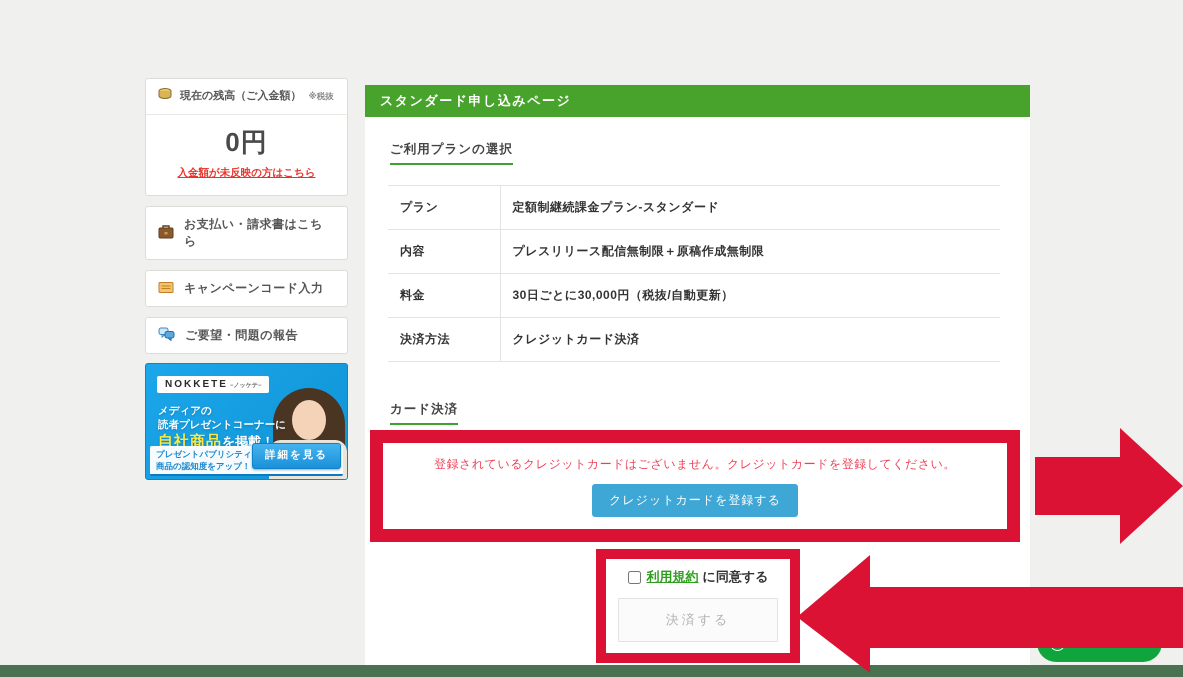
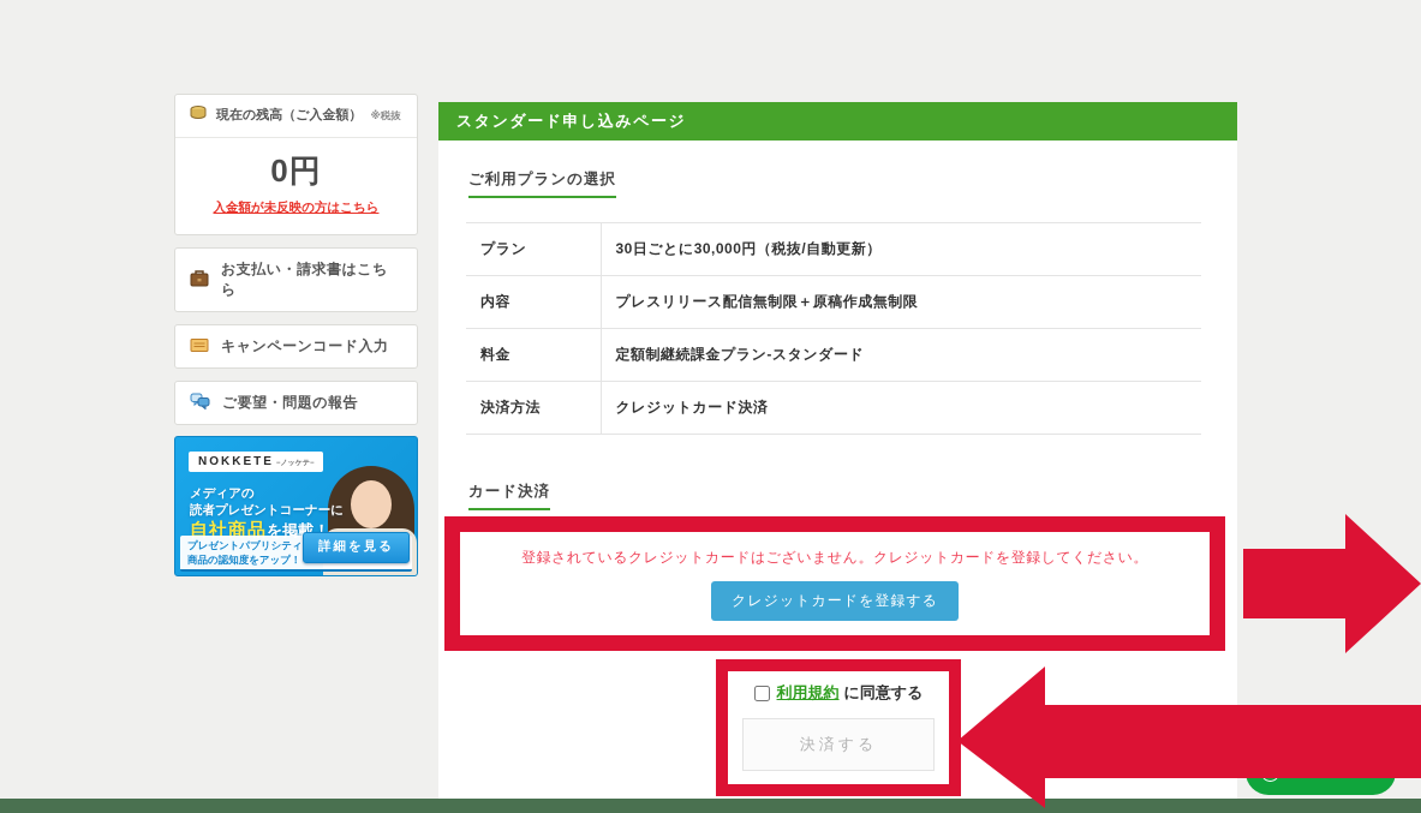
  現在の残高（ご入金額）
  ※税抜
  0円
  入金額が未反映の方はこちら
  お支払い・請求書はこちら
  キャンペーンコード入力
  ご要望・問題の報告
  メディアの
  読者プレゼントコーナーに
  自社商品を掲載！
  商品の認知度をアップ！
  詳細を見る
  スタンダード申し込みページ
  ご利用プランの選択
- プラン	定額制継続課金プラン-スタンダード
+ プラン	30日ごとに30,000円（税抜/自動更新）
  内容	プレスリリース配信無制限＋原稿作成無制限
- 料金	30日ごとに30,000円（税抜/自動更新）
+ 料金	定額制継続課金プラン-スタンダード
  決済方法	クレジットカード決済
  カード決済
  登録されているクレジットカードはございません。クレジットカードを登録してください。
  クレジットカードを登録する
  利用規約
  に同意する
  決済する
